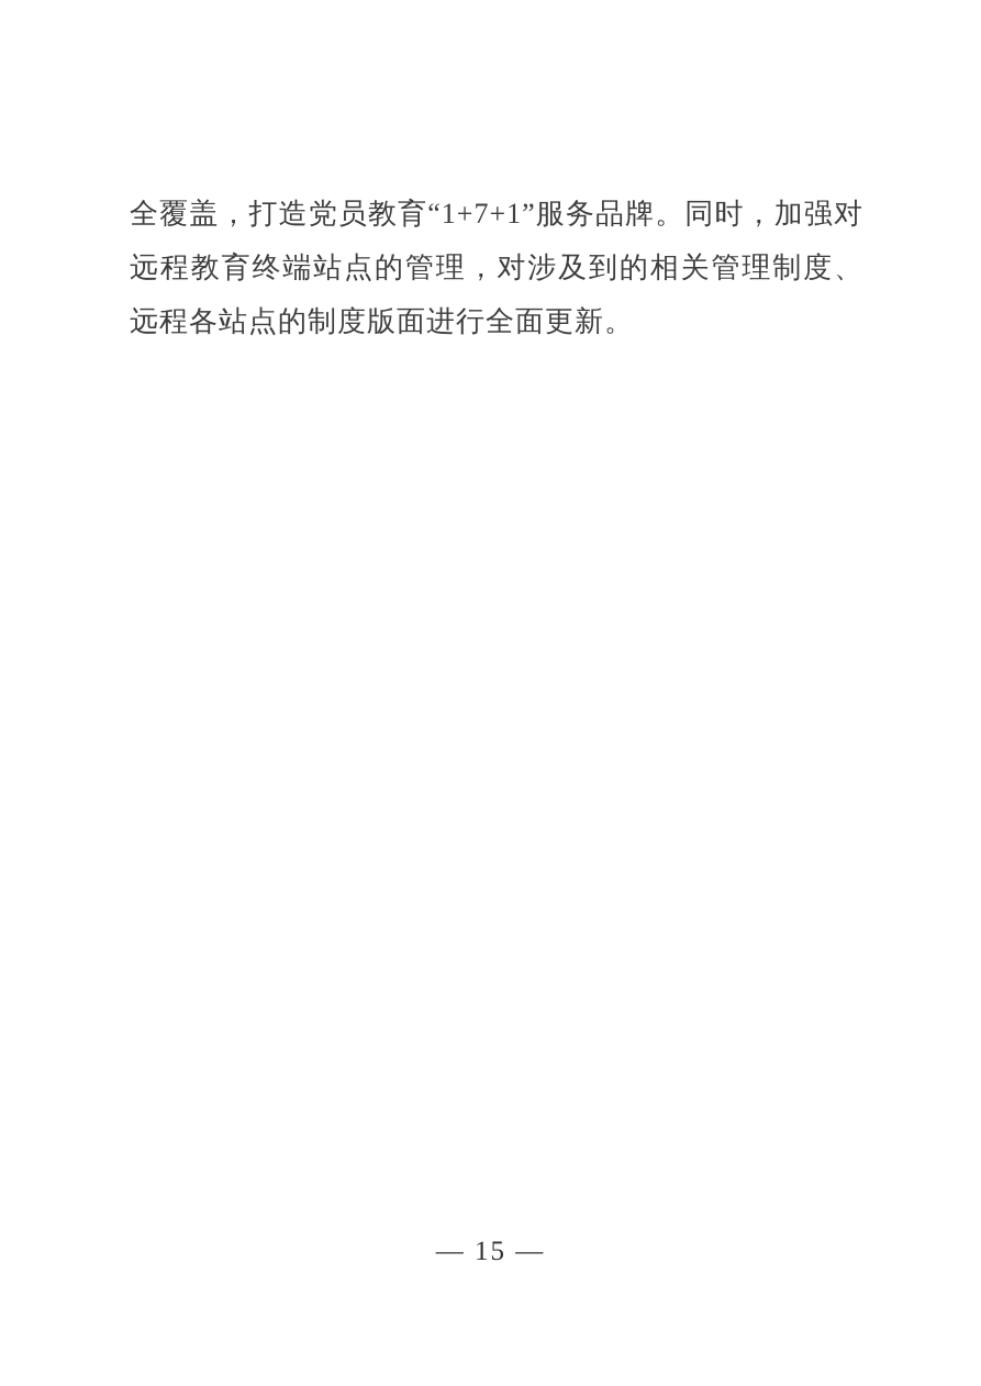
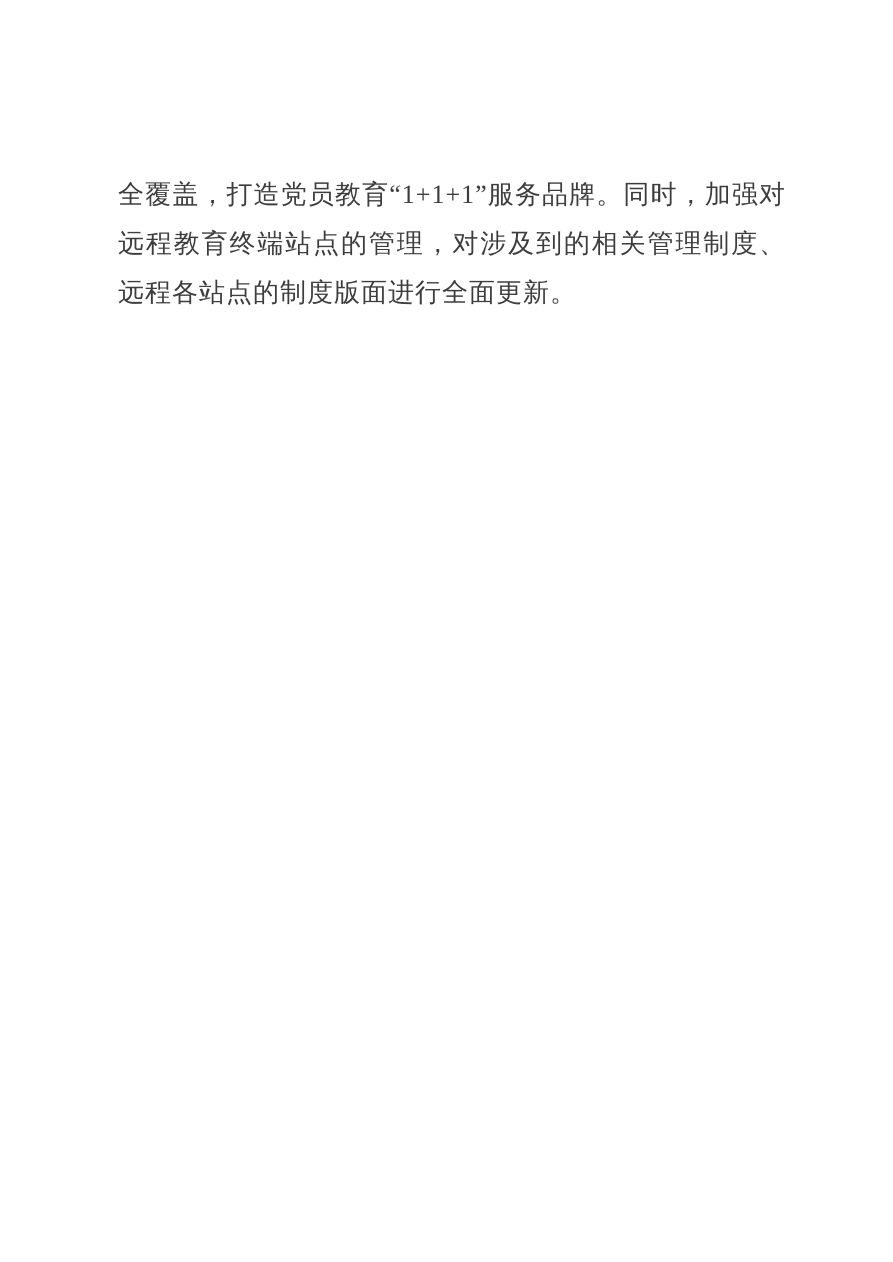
- 全覆盖，打造党员教育“1+7+1”服务品牌。同时，加强对远程教育终端站点的管理，对涉及到的相关管理制度、远程各站点的制度版面进行全面更新。
+ 全覆盖，打造党员教育“1+1+1”服务品牌。同时，加强对远程教育终端站点的管理，对涉及到的相关管理制度、远程各站点的制度版面进行全面更新。
- — 15 —
